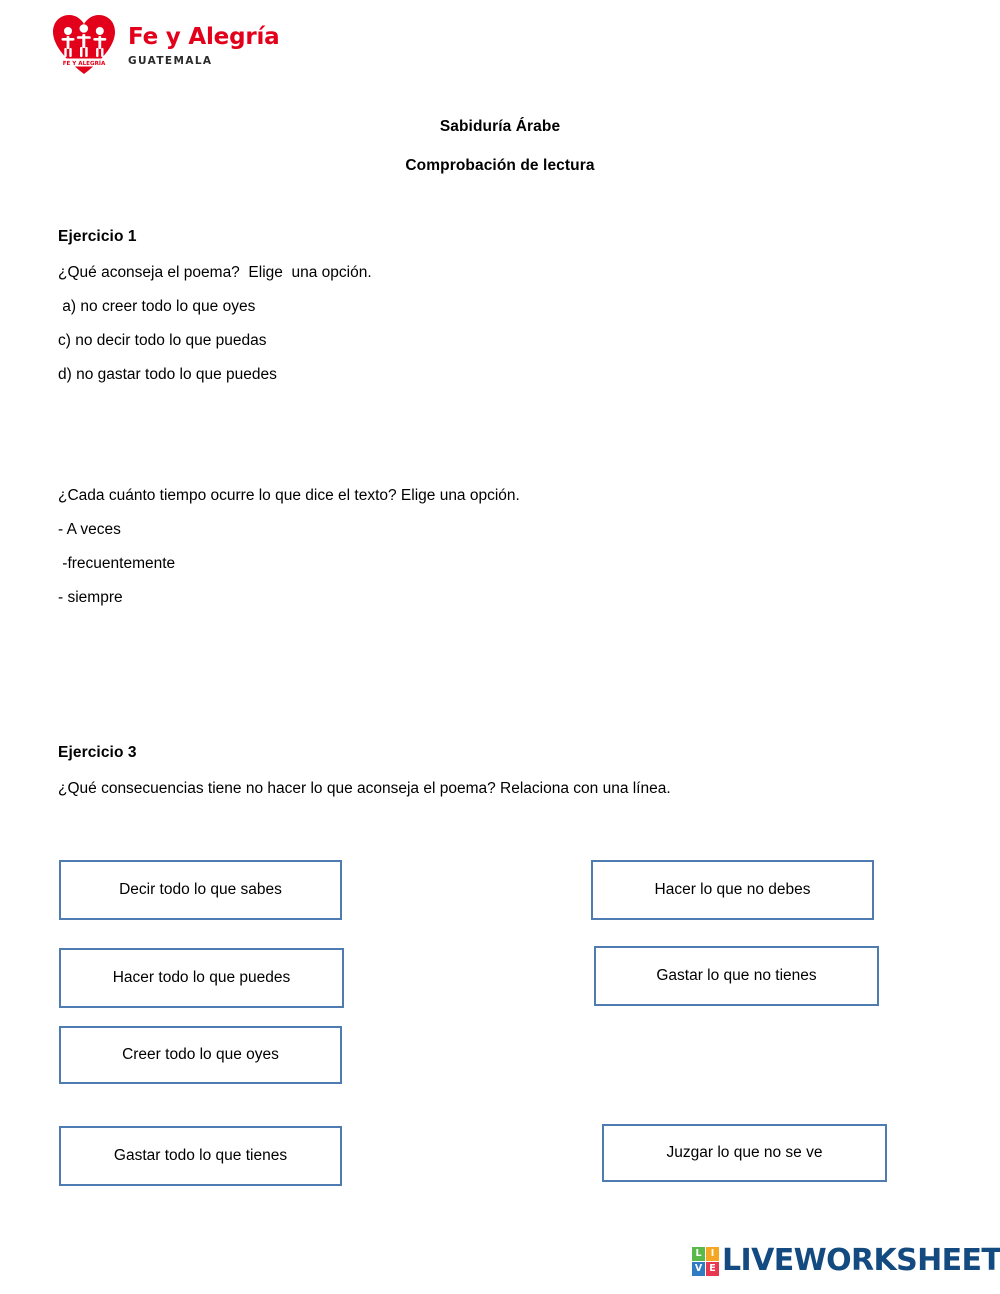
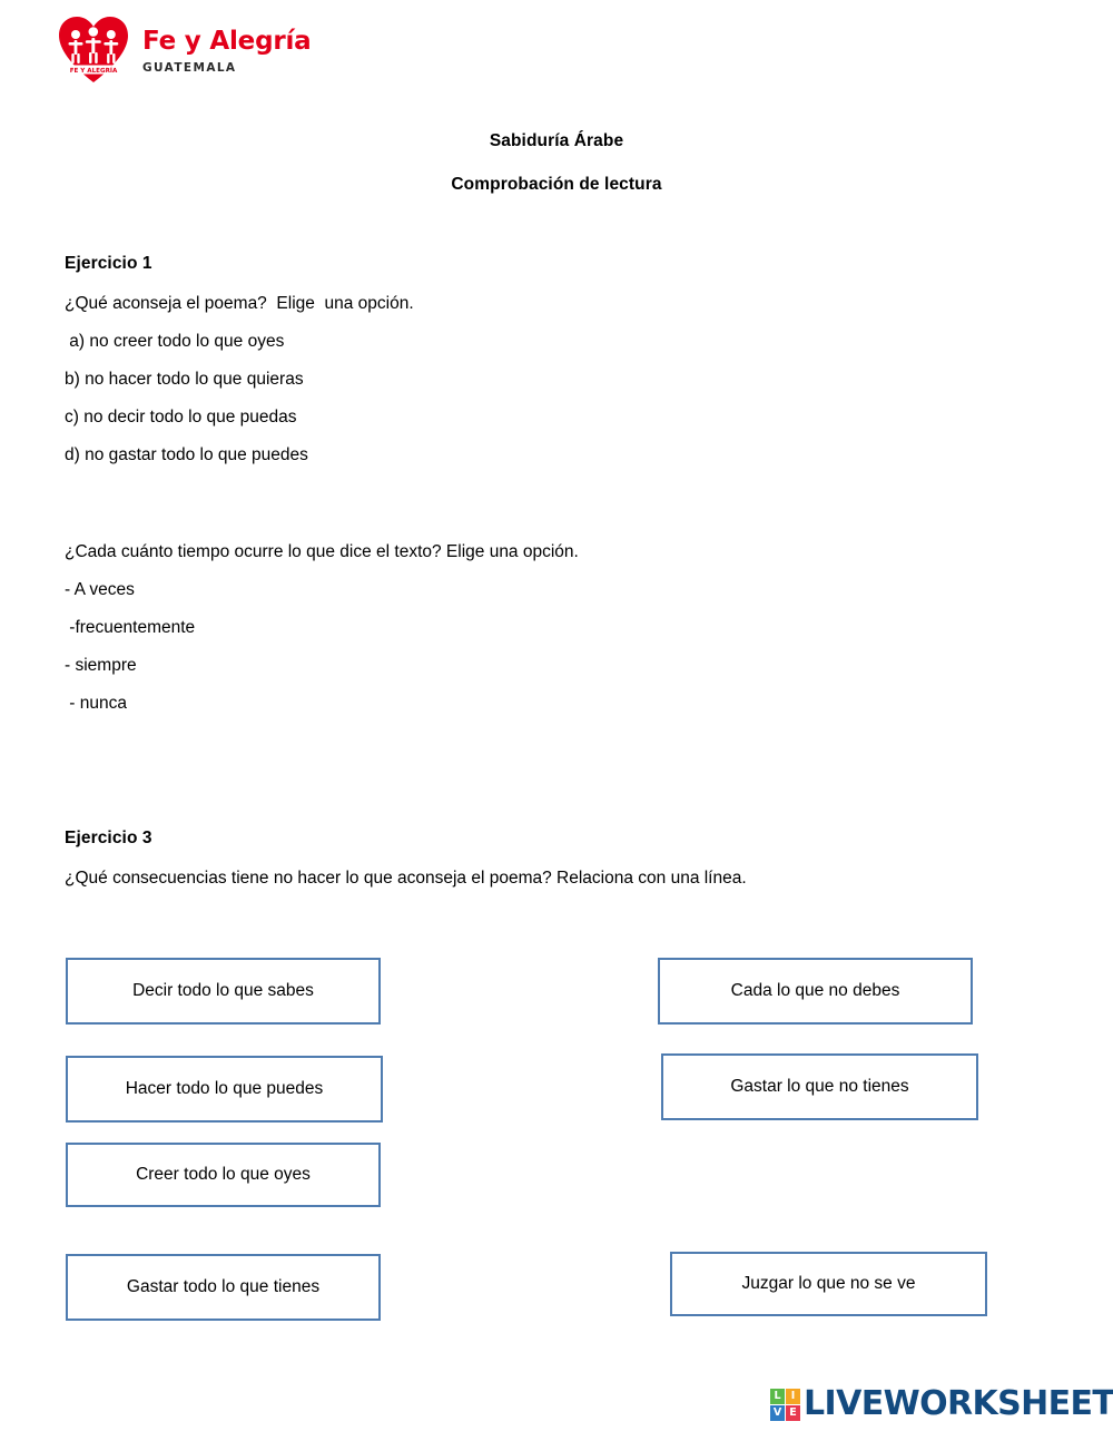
  Fe y Alegría
  GUATEMALA
  Sabiduría Árabe
  Comprobación de lectura
  Ejercicio 1
  ¿Qué aconseja el poema? Elige una opción.
  a) no creer todo lo que oyes
+ b) no hacer todo lo que quieras
  c) no decir todo lo que puedas
  d) no gastar todo lo que puedes
  ¿Cada cuánto tiempo ocurre lo que dice el texto? Elige una opción.
  - A veces
  -frecuentemente
  - siempre
+ - nunca
  Ejercicio 3
  ¿Qué consecuencias tiene no hacer lo que aconseja el poema? Relaciona con una línea.
  Decir todo lo que sabes
  Hacer todo lo que puedes
  Creer todo lo que oyes
  Gastar todo lo que tienes
- Hacer lo que no debes
+ Cada lo que no debes
  Gastar lo que no tienes
  Juzgar lo que no se ve
  L
  I
  V
  E
  LIVEWORKSHEET
